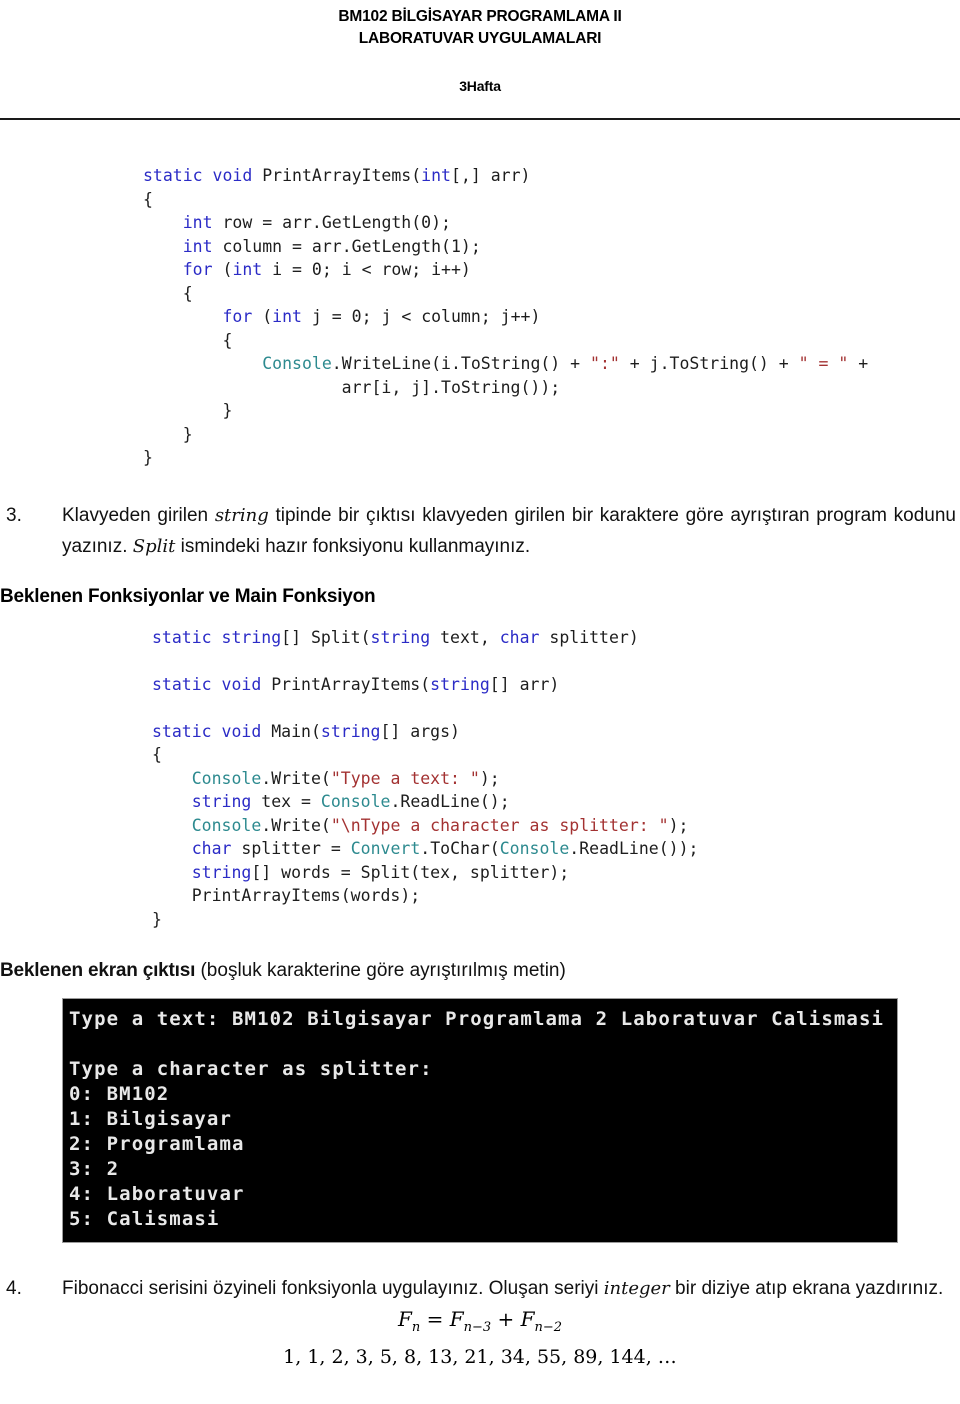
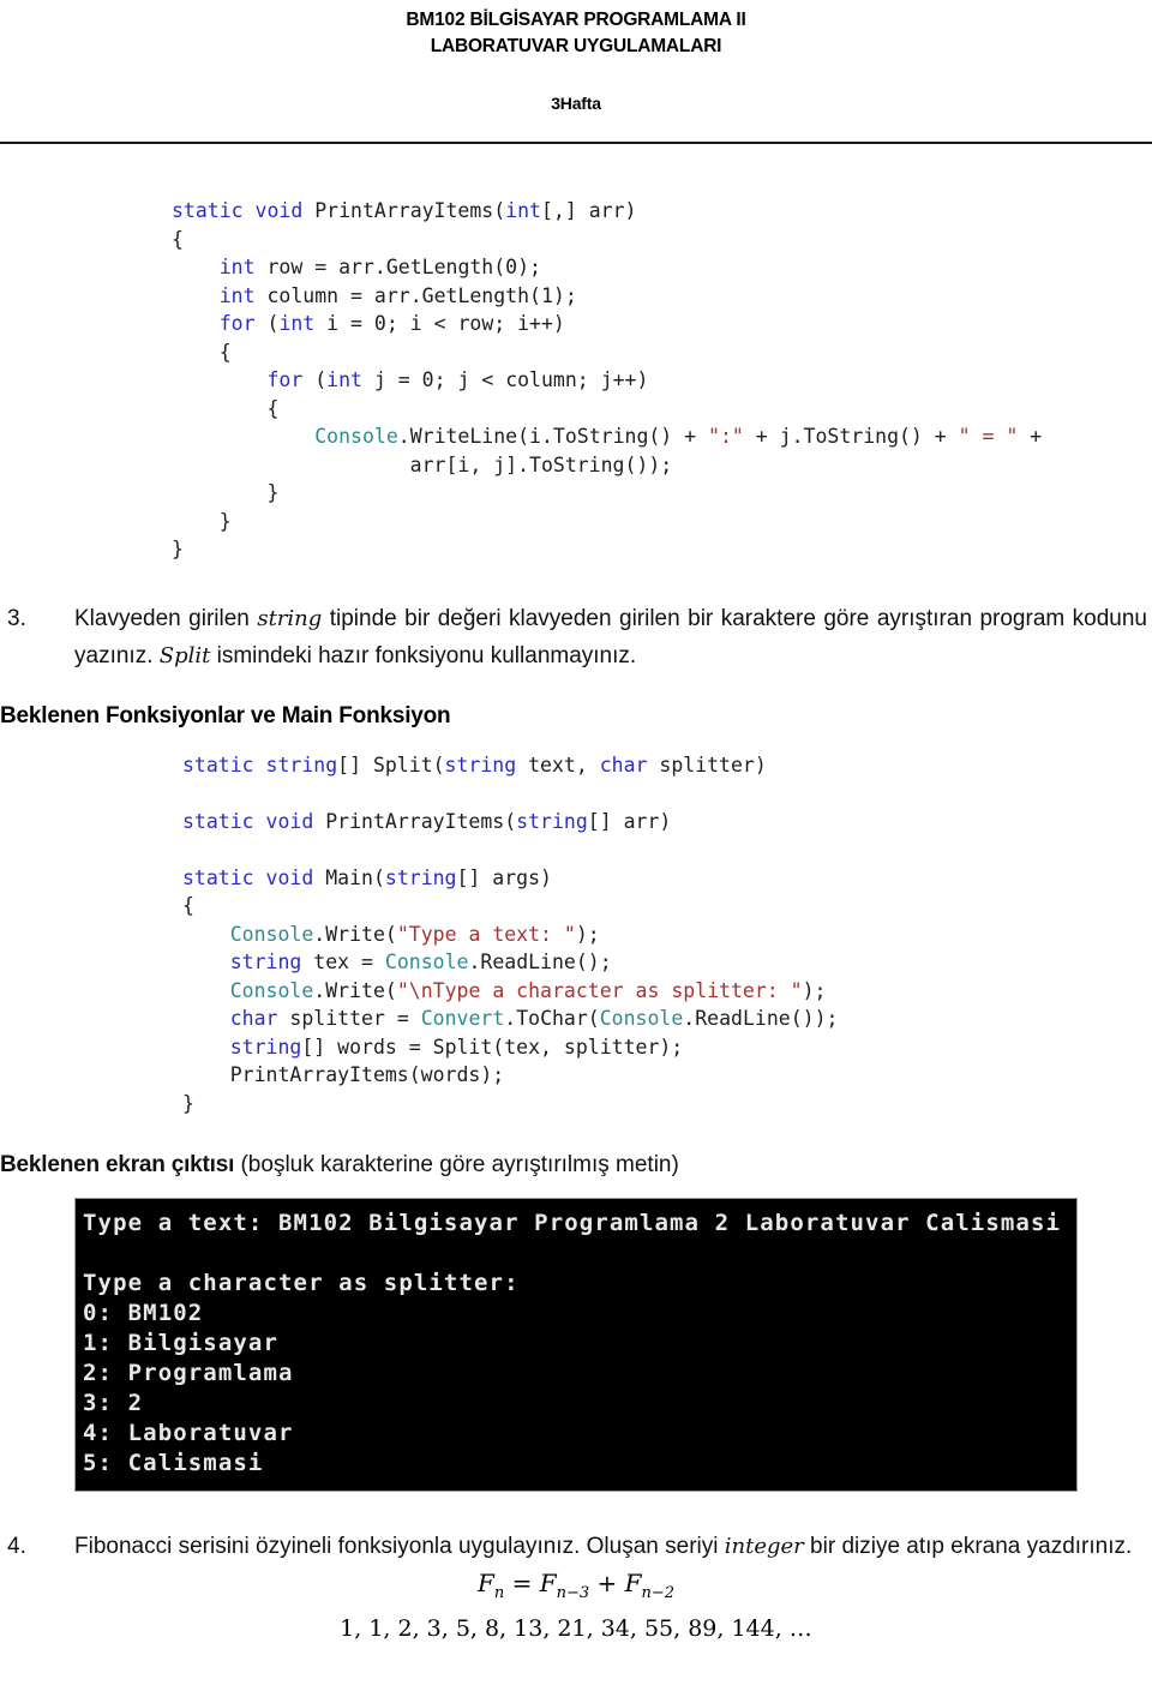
  BM102 BİLGİSAYAR PROGRAMLAMA II
  LABORATUVAR UYGULAMALARI
  3Hafta
  static void PrintArrayItems(int[,] arr)
  {
  int row = arr.GetLength(0);
  int column = arr.GetLength(1);
  for (int i = 0; i < row; i++)
  {
  for (int j = 0; j < column; j++)
  {
  Console.WriteLine(i.ToString() + ":" + j.ToString() + " = " +
  arr[i, j].ToString());
  }
  }
  }
  3.
- Klavyeden girilen string tipinde bir çıktısı klavyeden girilen bir karaktere göre ayrıştıran program kodunu yazınız. Split ismindeki hazır fonksiyonu kullanmayınız.
+ Klavyeden girilen string tipinde bir değeri klavyeden girilen bir karaktere göre ayrıştıran program kodunu yazınız. Split ismindeki hazır fonksiyonu kullanmayınız.
  Beklenen Fonksiyonlar ve Main Fonksiyon
  static string[] Split(string text, char splitter)
  static void PrintArrayItems(string[] arr)
  static void Main(string[] args)
  {
  Console.Write("Type a text: ");
  string tex = Console.ReadLine();
  Console.Write("\nType a character as splitter: ");
  char splitter = Convert.ToChar(Console.ReadLine());
  string[] words = Split(tex, splitter);
  PrintArrayItems(words);
  }
  Beklenen ekran çıktısı (boşluk karakterine göre ayrıştırılmış metin)
  Type a text: BM102 Bilgisayar Programlama 2 Laboratuvar Calismasi
  Type a character as splitter:
  0: BM102
  1: Bilgisayar
  2: Programlama
  3: 2
  4: Laboratuvar
  5: Calismasi
  4.
  Fibonacci serisini özyineli fonksiyonla uygulayınız. Oluşan seriyi integer bir diziye atıp ekrana yazdırınız.
  Fn = Fn−3 + Fn−2
  1, 1, 2, 3, 5, 8, 13, 21, 34, 55, 89, 144, …
